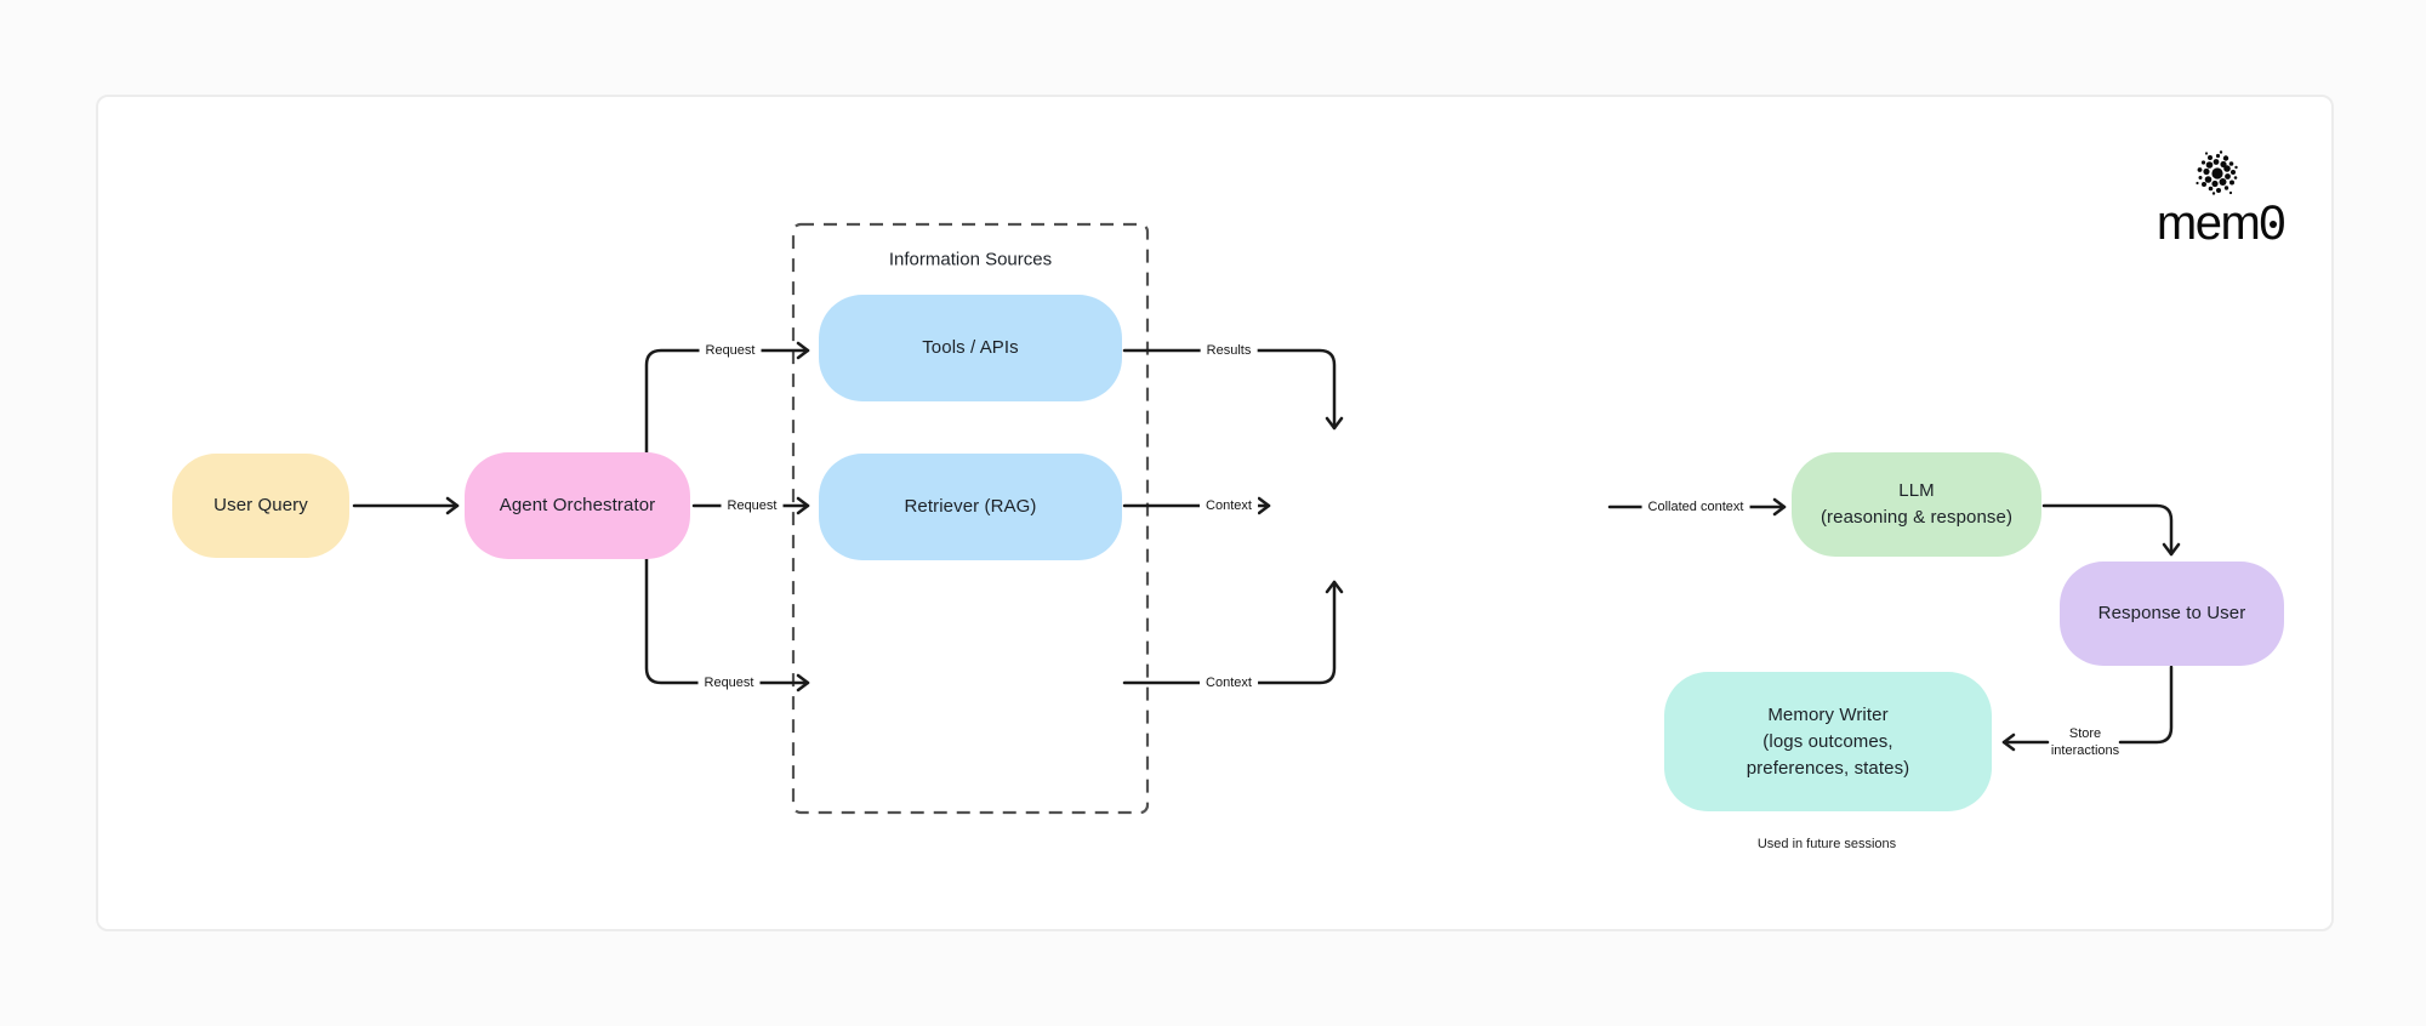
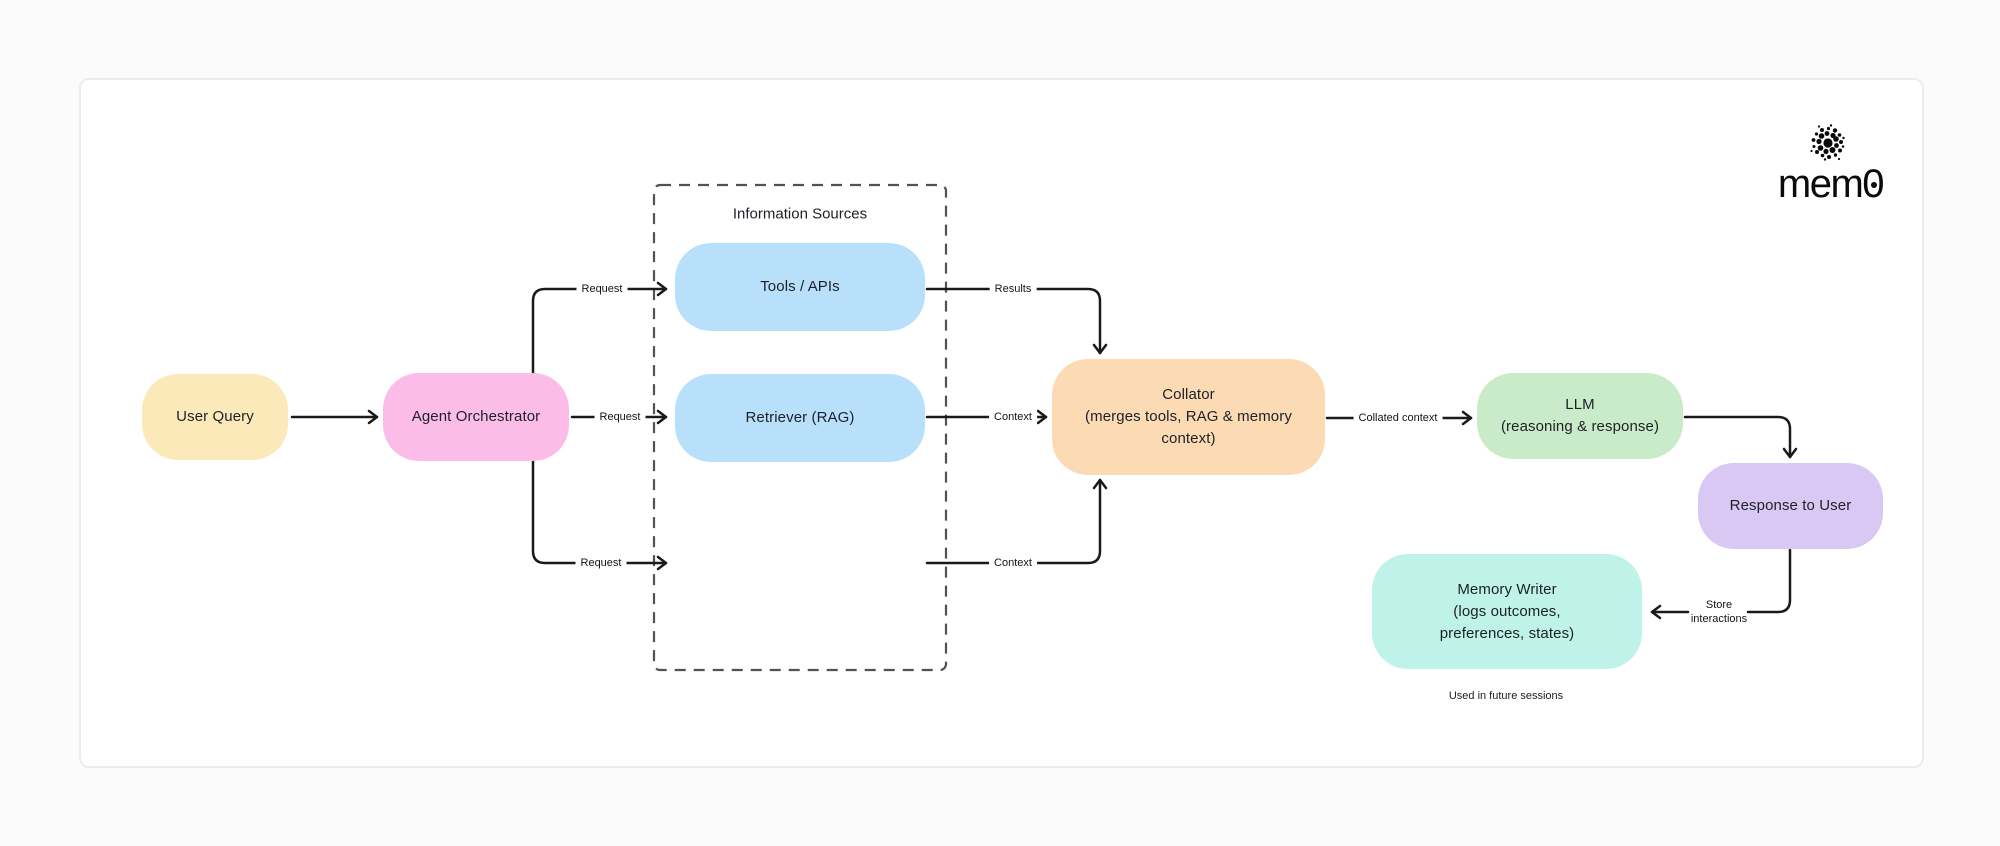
  User Query
  Agent Orchestrator
  Information Sources
  Tools / APIs
  Retriever (RAG)
+ Collator
+ (merges tools, RAG & memory
+ context)
  LLM
  (reasoning & response)
  Response to User
  Memory Writer
  (logs outcomes,
  preferences, states)
  Request
  Request
  Request
  Results
  Context
  Context
  Collated context
  Store
  interactions
  Used in future sessions
  mem
